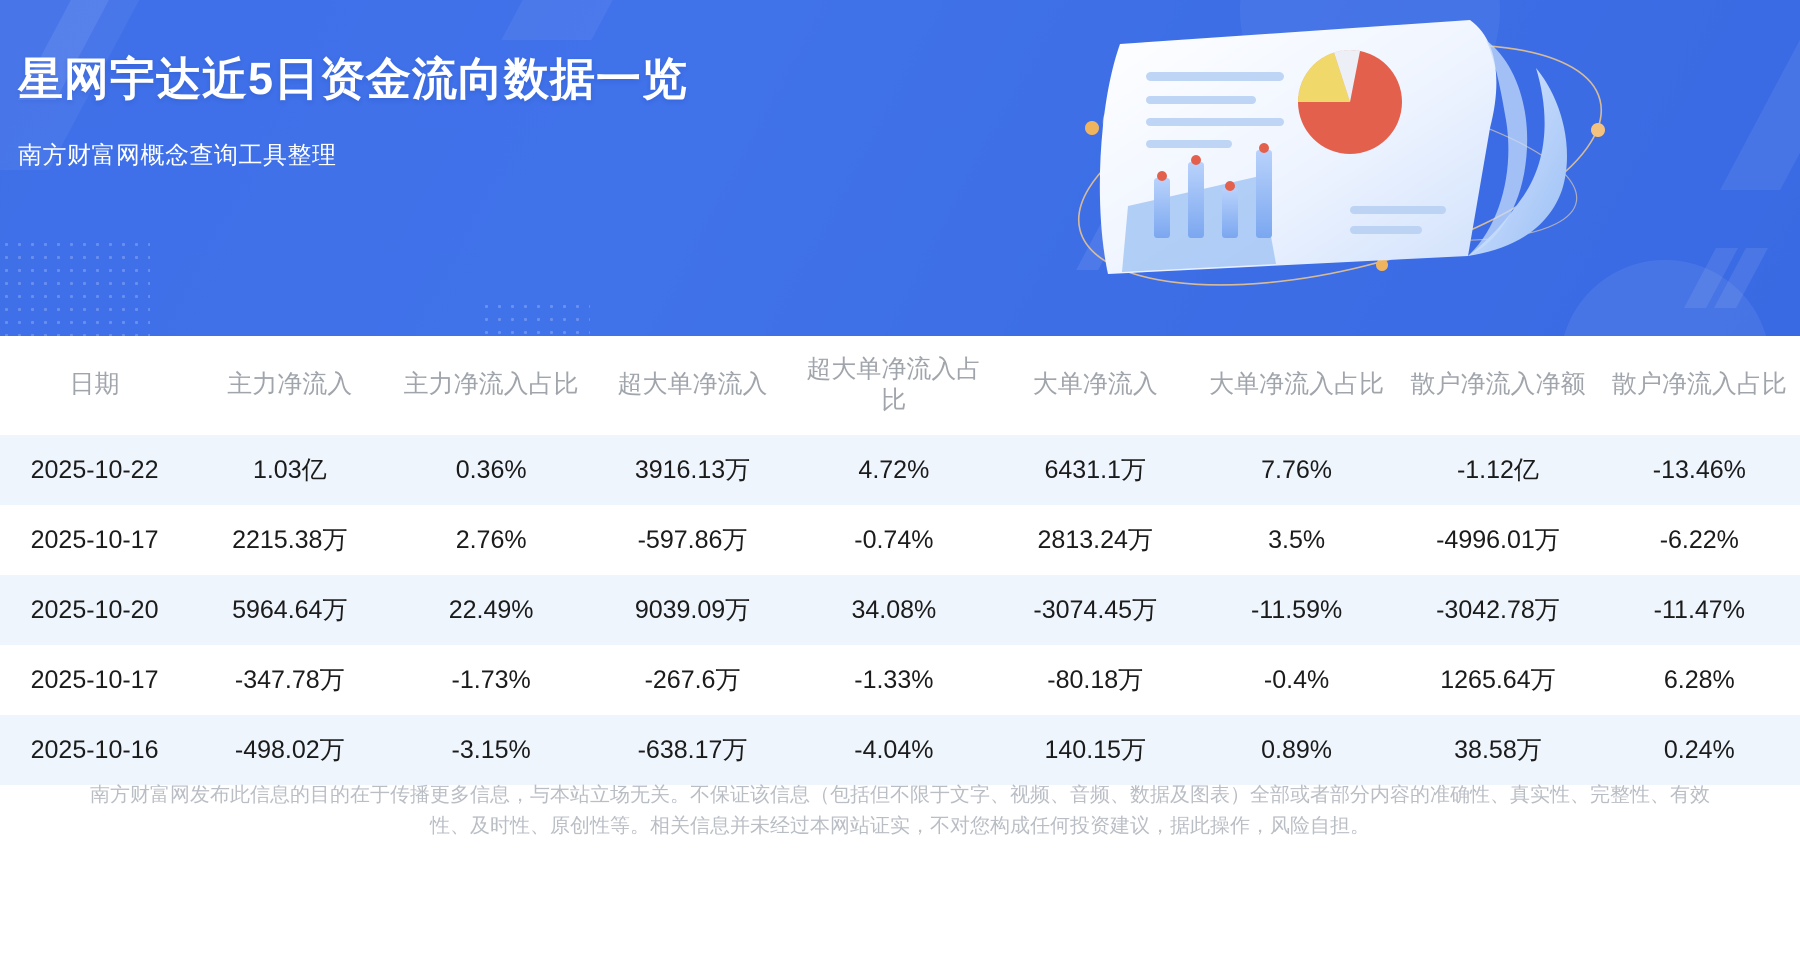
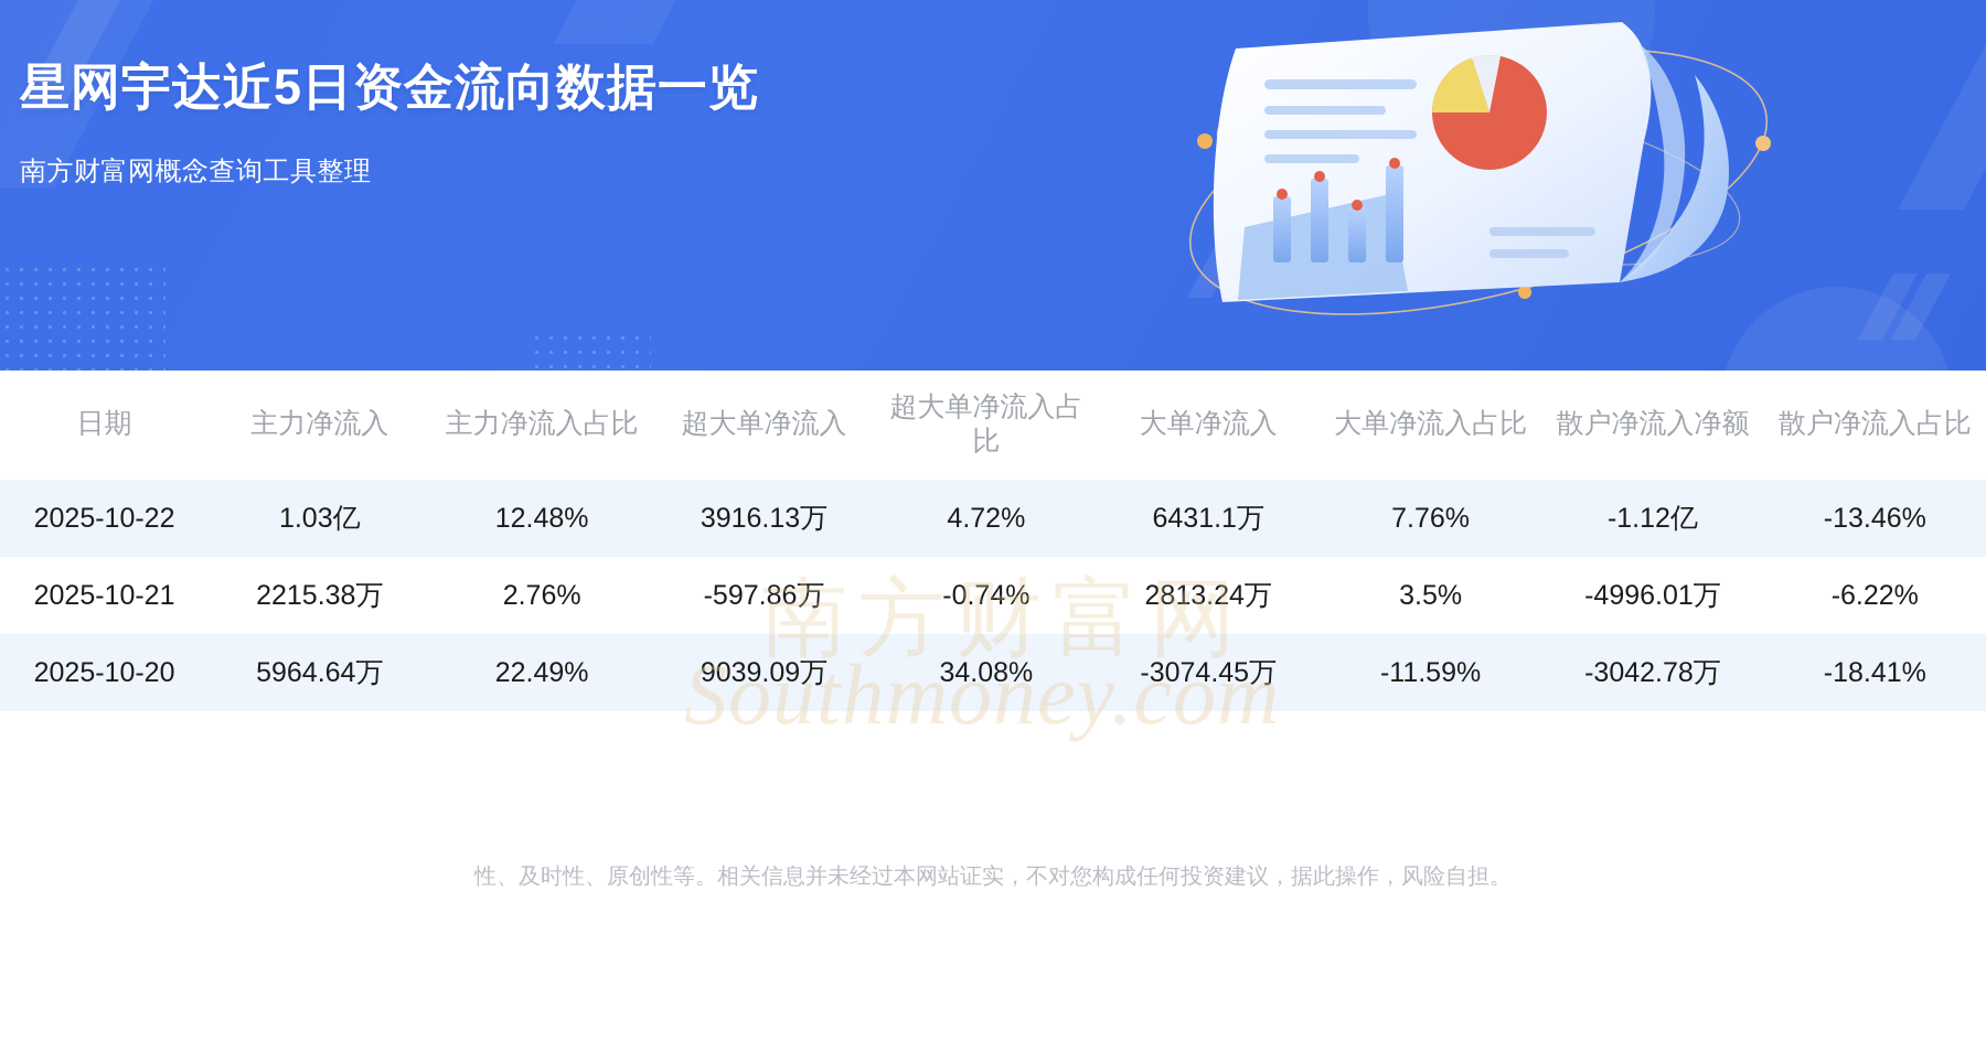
  星网宇达近5日资金流向数据一览
  南方财富网概念查询工具整理
+ 南方财富网
+ Southmoney.com
  日期	主力净流入	主力净流入占比	超大单净流入	超大单净流入占比	大单净流入	大单净流入占比	散户净流入净额	散户净流入占比
- 2025-10-22	1.03亿	0.36%	3916.13万	4.72%	6431.1万	7.76%	-1.12亿	-13.46%
+ 2025-10-22	1.03亿	12.48%	3916.13万	4.72%	6431.1万	7.76%	-1.12亿	-13.46%
- 2025-10-17	2215.38万	2.76%	-597.86万	-0.74%	2813.24万	3.5%	-4996.01万	-6.22%
+ 2025-10-21	2215.38万	2.76%	-597.86万	-0.74%	2813.24万	3.5%	-4996.01万	-6.22%
- 2025-10-20	5964.64万	22.49%	9039.09万	34.08%	-3074.45万	-11.59%	-3042.78万	-11.47%
+ 2025-10-20	5964.64万	22.49%	9039.09万	34.08%	-3074.45万	-11.59%	-3042.78万	-18.41%
- 2025-10-17	-347.78万	-1.73%	-267.6万	-1.33%	-80.18万	-0.4%	1265.64万	6.28%
- 2025-10-16	-498.02万	-3.15%	-638.17万	-4.04%	140.15万	0.89%	38.58万	0.24%
- 南方财富网发布此信息的目的在于传播更多信息，与本站立场无关。不保证该信息（包括但不限于文字、视频、音频、数据及图表）全部或者部分内容的准确性、真实性、完整性、有效
  性、及时性、原创性等。相关信息并未经过本网站证实，不对您构成任何投资建议，据此操作，风险自担。
